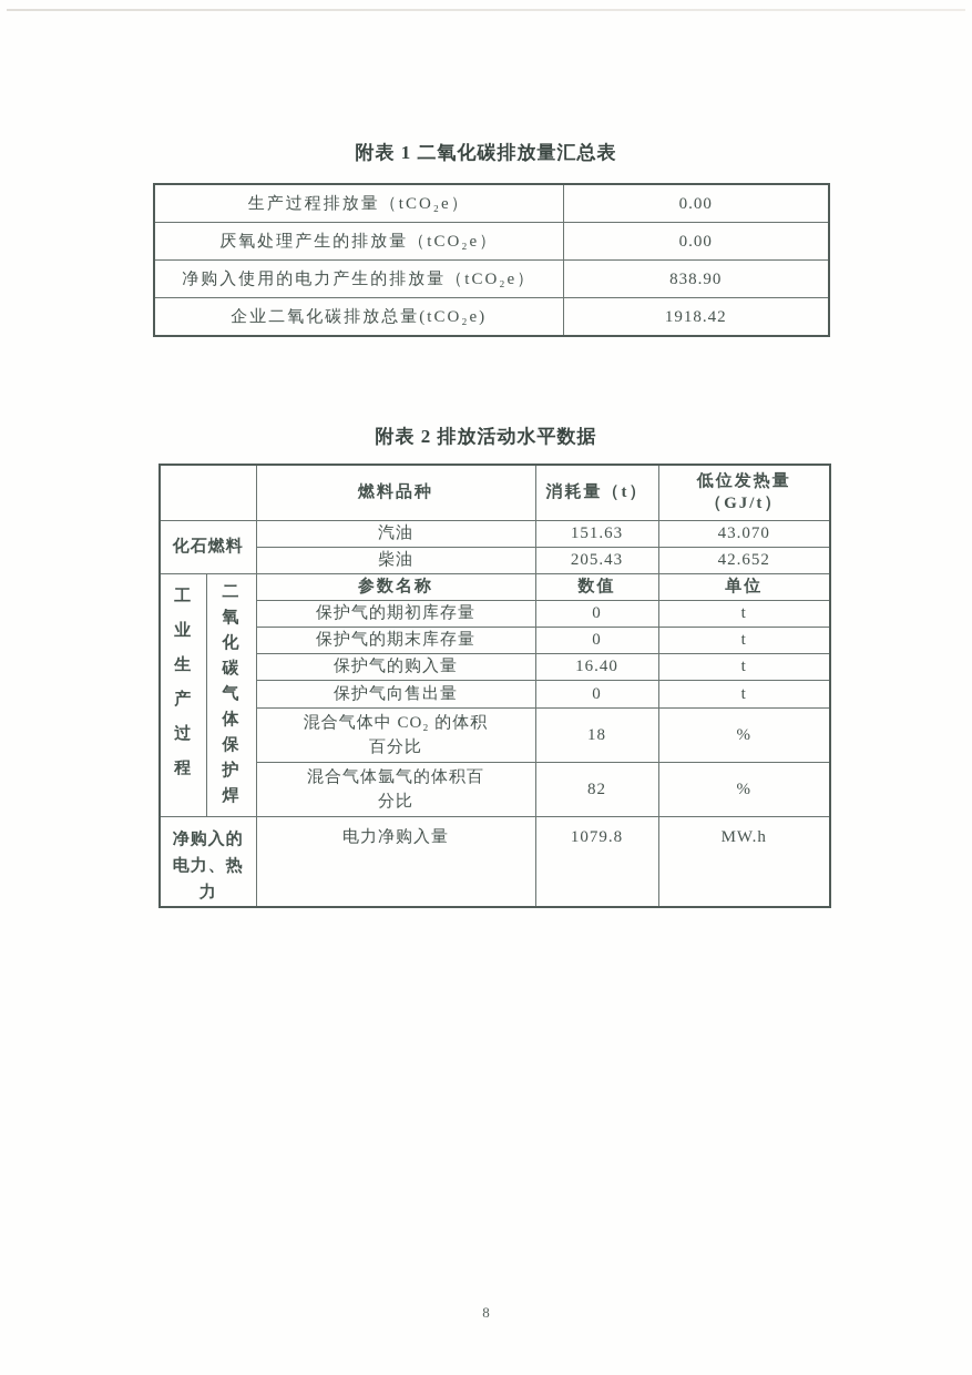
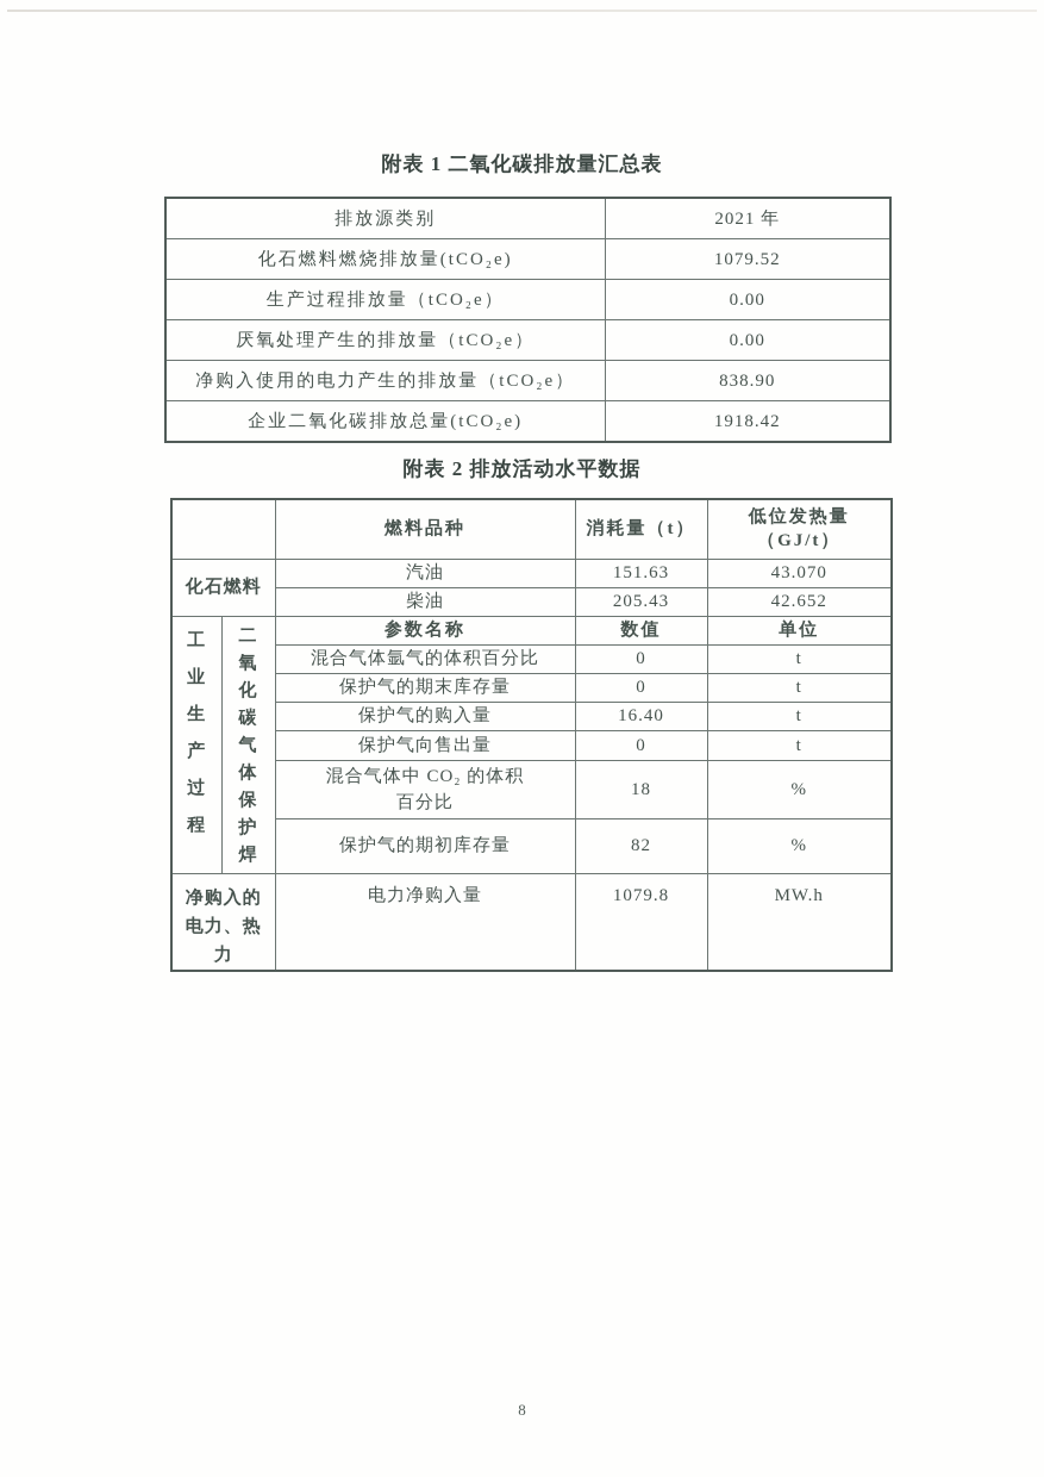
  附表 1 二氧化碳排放量汇总表
+ 排放源类别	2021 年
+ 化石燃料燃烧排放量(tCO₂e)	1079.52
  生产过程排放量（tCO₂e）	0.00
  厌氧处理产生的排放量（tCO₂e）	0.00
  净购入使用的电力产生的排放量（tCO₂e）	838.90
  企业二氧化碳排放总量(tCO₂e)	1918.42
  附表 2 排放活动水平数据
  	燃料品种	消耗量（t）	低位发热量 （GJ/t）
  化石燃料	汽油	151.63	43.070
  柴油	205.43	42.652
  工业生产过程	二氧化碳气体保护焊	参数名称	数值	单位
- 保护气的期初库存量	0	t
+ 混合气体氩气的体积百分比	0	t
  保护气的期末库存量	0	t
  保护气的购入量	16.40	t
  保护气向售出量	0	t
  混合气体中 CO₂ 的体积百分比	18	%
- 混合气体氩气的体积百分比	82	%
+ 保护气的期初库存量	82	%
  净购入的电力、热力	电力净购入量	1079.8	MW.h
  8
